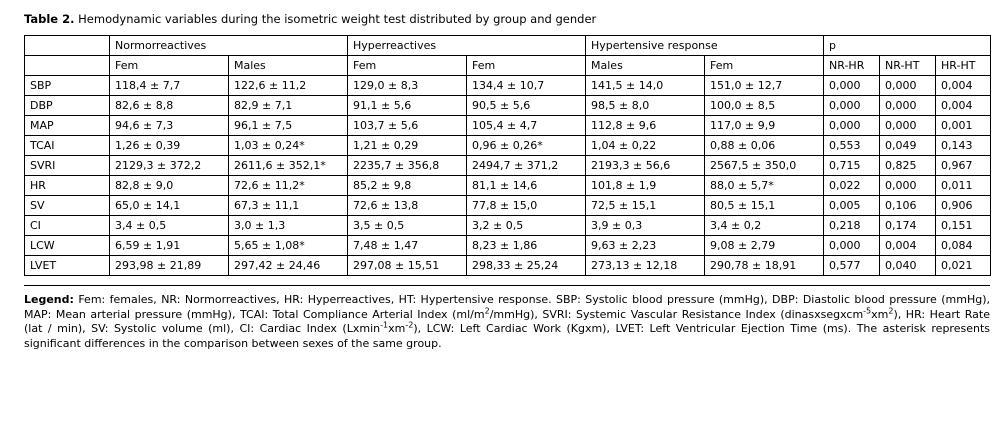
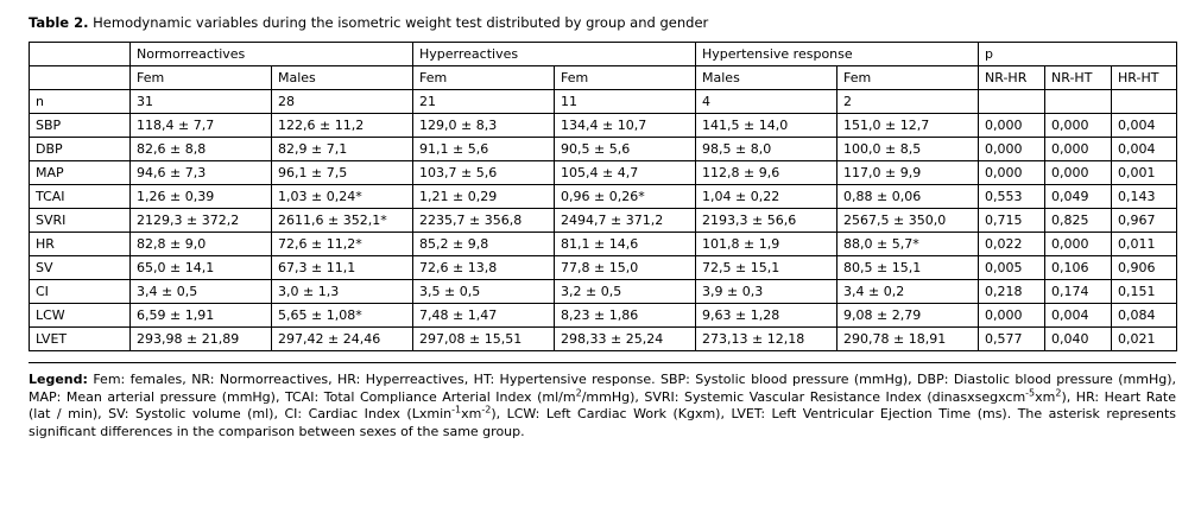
  Table 2. Hemodynamic variables during the isometric weight test distributed by group and gender
  	Normorreactives	Hyperreactives	Hypertensive response	p
  	Fem	Males	Fem	Fem	Males	Fem	NR-HR	NR-HT	HR-HT
+ n	31	28	21	11	4	2
  SBP	118,4 ± 7,7	122,6 ± 11,2	129,0 ± 8,3	134,4 ± 10,7	141,5 ± 14,0	151,0 ± 12,7	0,000	0,000	0,004
  DBP	82,6 ± 8,8	82,9 ± 7,1	91,1 ± 5,6	90,5 ± 5,6	98,5 ± 8,0	100,0 ± 8,5	0,000	0,000	0,004
  MAP	94,6 ± 7,3	96,1 ± 7,5	103,7 ± 5,6	105,4 ± 4,7	112,8 ± 9,6	117,0 ± 9,9	0,000	0,000	0,001
  TCAI	1,26 ± 0,39	1,03 ± 0,24*	1,21 ± 0,29	0,96 ± 0,26*	1,04 ± 0,22	0,88 ± 0,06	0,553	0,049	0,143
  SVRI	2129,3 ± 372,2	2611,6 ± 352,1*	2235,7 ± 356,8	2494,7 ± 371,2	2193,3 ± 56,6	2567,5 ± 350,0	0,715	0,825	0,967
  HR	82,8 ± 9,0	72,6 ± 11,2*	85,2 ± 9,8	81,1 ± 14,6	101,8 ± 1,9	88,0 ± 5,7*	0,022	0,000	0,011
  SV	65,0 ± 14,1	67,3 ± 11,1	72,6 ± 13,8	77,8 ± 15,0	72,5 ± 15,1	80,5 ± 15,1	0,005	0,106	0,906
  CI	3,4 ± 0,5	3,0 ± 1,3	3,5 ± 0,5	3,2 ± 0,5	3,9 ± 0,3	3,4 ± 0,2	0,218	0,174	0,151
- LCW	6,59 ± 1,91	5,65 ± 1,08*	7,48 ± 1,47	8,23 ± 1,86	9,63 ± 2,23	9,08 ± 2,79	0,000	0,004	0,084
+ LCW	6,59 ± 1,91	5,65 ± 1,08*	7,48 ± 1,47	8,23 ± 1,86	9,63 ± 1,28	9,08 ± 2,79	0,000	0,004	0,084
  LVET	293,98 ± 21,89	297,42 ± 24,46	297,08 ± 15,51	298,33 ± 25,24	273,13 ± 12,18	290,78 ± 18,91	0,577	0,040	0,021
  Legend: Fem: females, NR: Normorreactives, HR: Hyperreactives, HT: Hypertensive response. SBP: Systolic blood pressure (mmHg), DBP: Diastolic blood pressure (mmHg), MAP: Mean arterial pressure (mmHg), TCAI: Total Compliance Arterial Index (ml/m2/mmHg), SVRI: Systemic Vascular Resistance Index (dinasxsegxcm-5xm2), HR: Heart Rate (lat / min), SV: Systolic volume (ml), CI: Cardiac Index (Lxmin-1xm-2), LCW: Left Cardiac Work (Kgxm), LVET: Left Ventricular Ejection Time (ms). The asterisk represents significant differences in the comparison between sexes of the same group.
